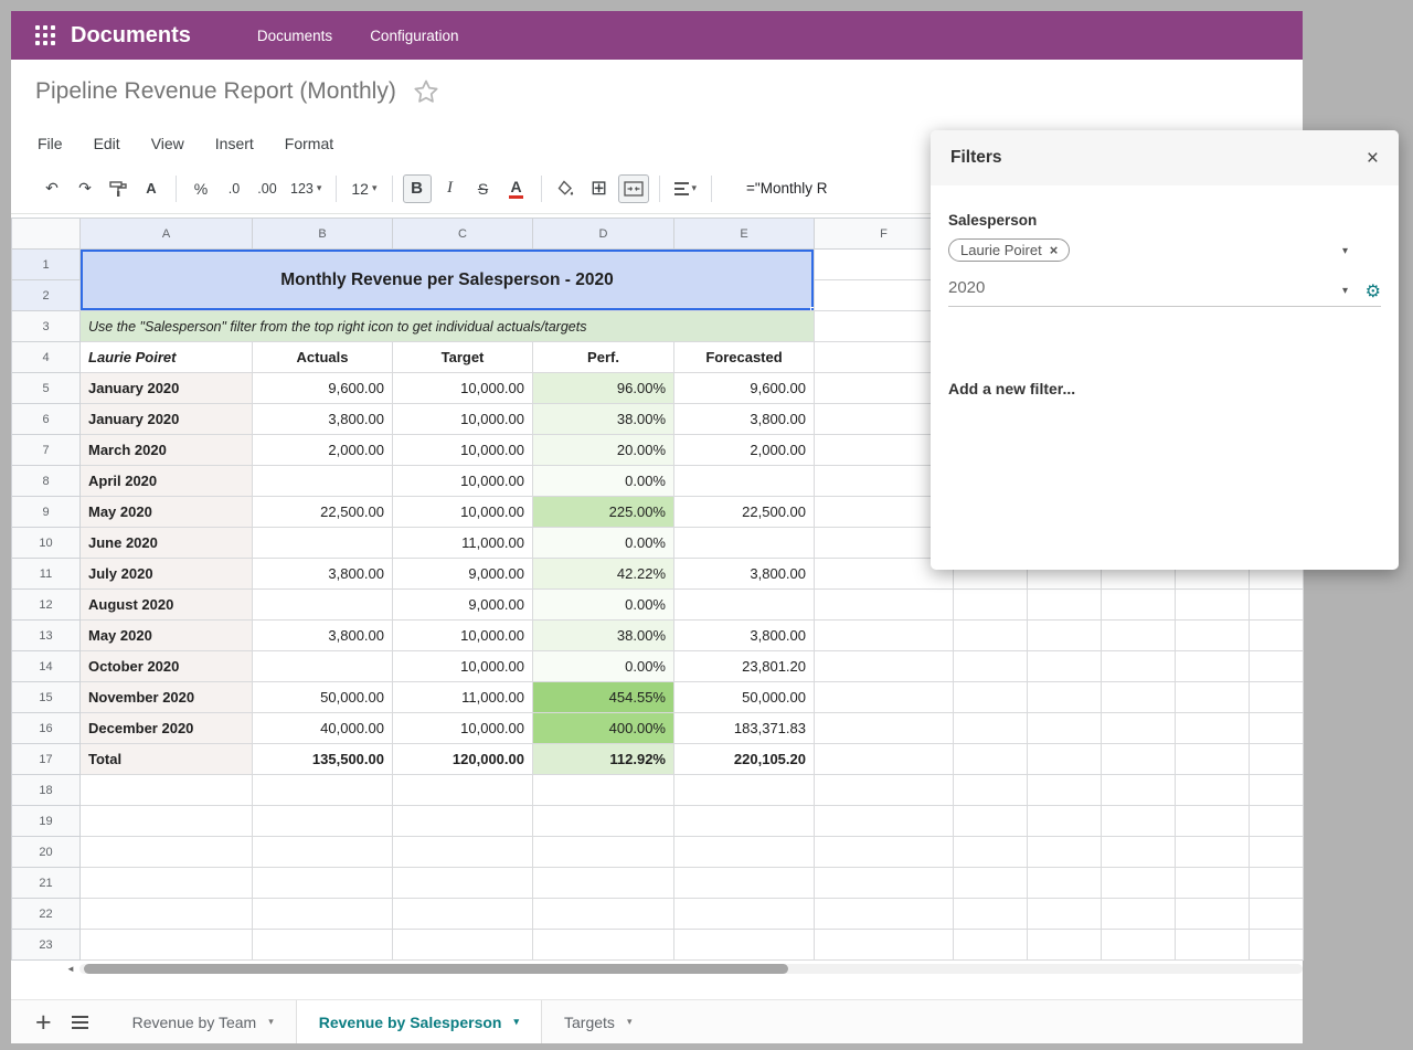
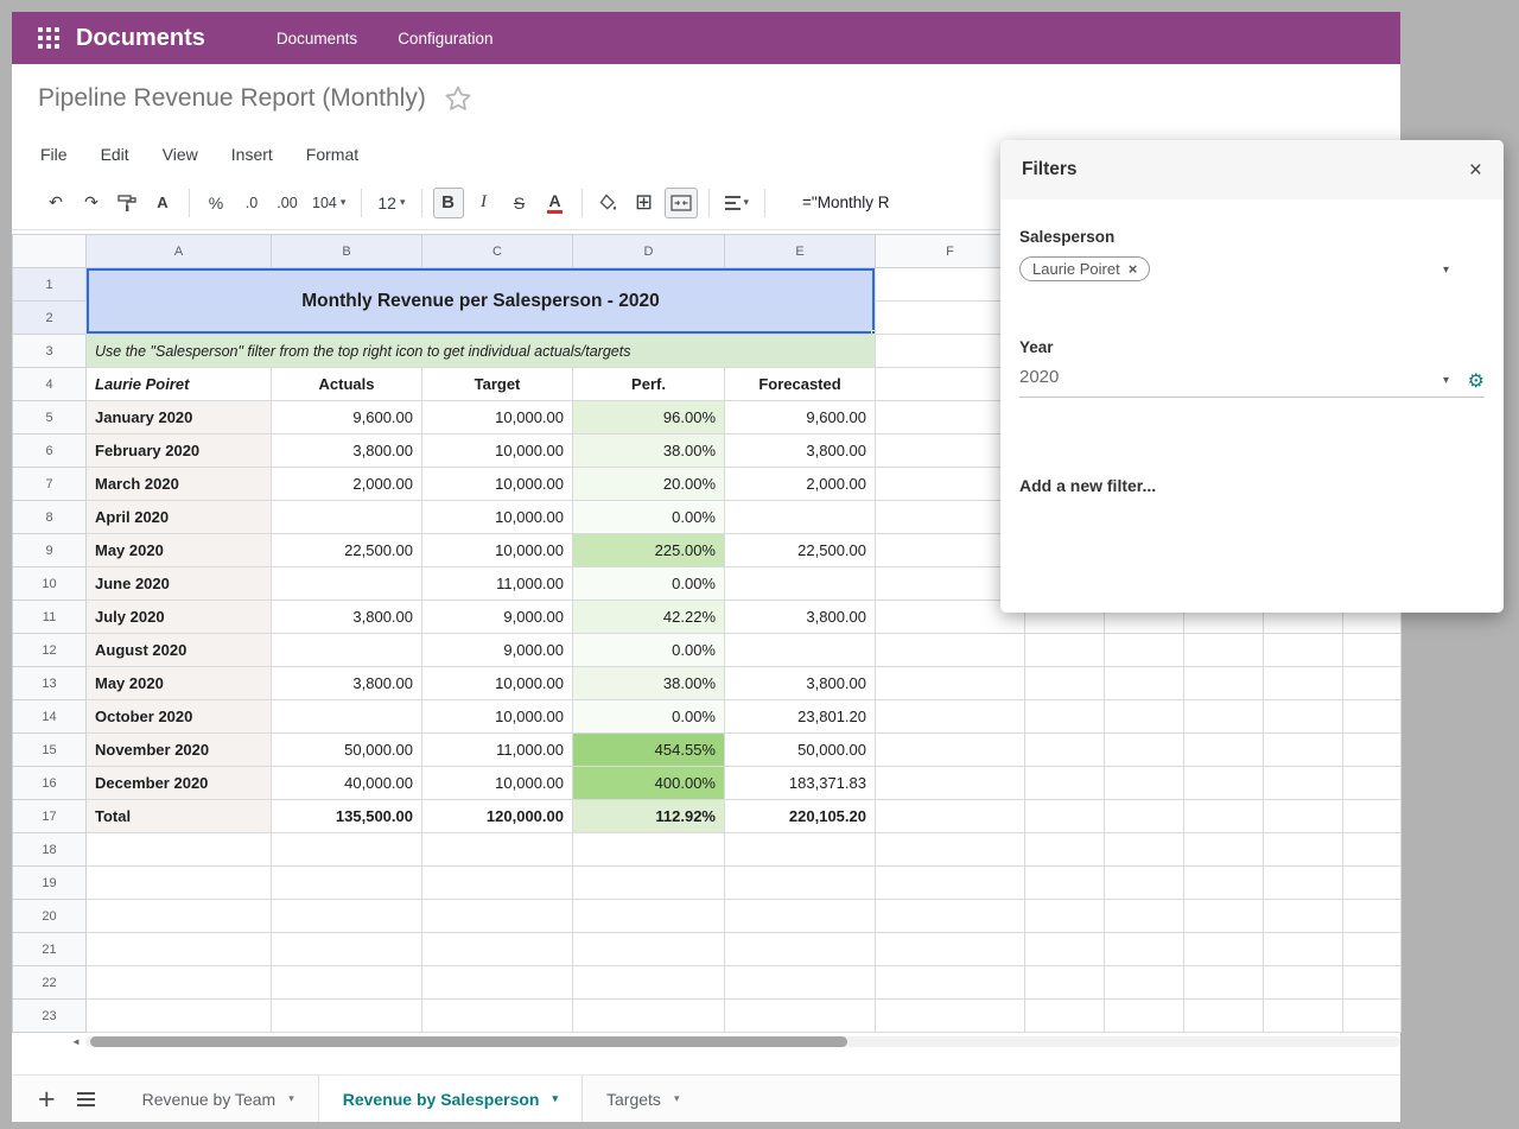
  Documents
  Documents
  Configuration
  Pipeline Revenue Report (Monthly)
  File
  Edit
  View
  Insert
  Format
  ↶
  ↷
  A
  %
  .0
  .00
- 123
+ 104
  ▾
  12
  ▾
  B
  I
  S
  A
  ⊞
  ▾
  ="Monthly R
  1	Monthly Revenue per Salesperson - 2020
  2
  3	Use the "Salesperson" filter from the top right icon to get individual actuals/targets
  4	Laurie Poiret	Actuals	Target	Perf.	Forecasted
  5	January 2020	9,600.00	10,000.00	96.00%	9,600.00
- 6	January 2020	3,800.00	10,000.00	38.00%	3,800.00
+ 6	February 2020	3,800.00	10,000.00	38.00%	3,800.00
  7	March 2020	2,000.00	10,000.00	20.00%	2,000.00
  8	April 2020		10,000.00	0.00%
  9	May 2020	22,500.00	10,000.00	225.00%	22,500.00
  10	June 2020		11,000.00	0.00%
  11	July 2020	3,800.00	9,000.00	42.22%	3,800.00
  12	August 2020		9,000.00	0.00%
  13	May 2020	3,800.00	10,000.00	38.00%	3,800.00
  14	October 2020		10,000.00	0.00%	23,801.20
  15	November 2020	50,000.00	11,000.00	454.55%	50,000.00
  16	December 2020	40,000.00	10,000.00	400.00%	183,371.83
  17	Total	135,500.00	120,000.00	112.92%	220,105.20
  18
  19
  20
  21
  22
  23
  ◄
  +
  Revenue by Team
  ▾
  Revenue by Salesperson
  ▾
  Targets
  ▾
  Filters
  ×
  Salesperson
  Laurie Poiret
  ×
  ▾
+ Year
  2020
  ▾
  ⚙
  Add a new filter...
